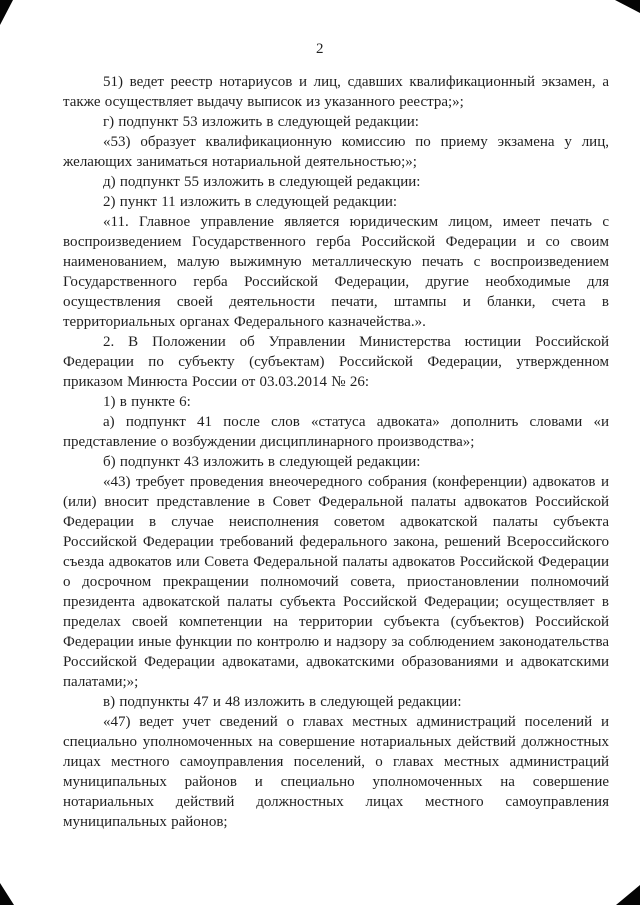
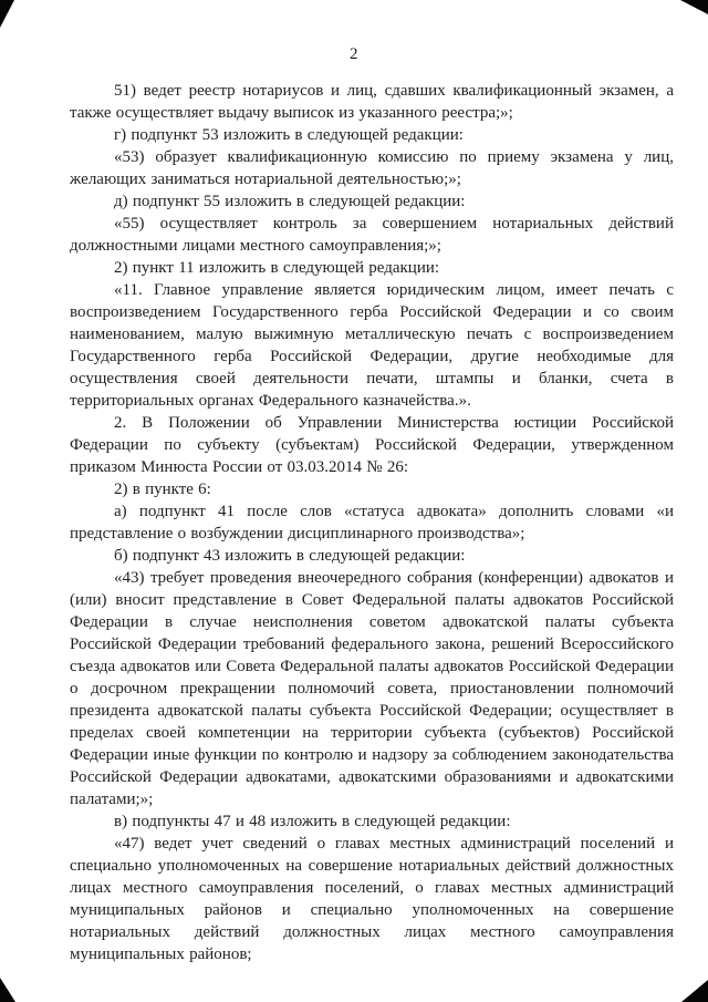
  2
  51) ведет реестр нотариусов и лиц, сдавших квалификационный экзамен, а также осуществляет выдачу выписок из указанного реестра;»;
  г) подпункт 53 изложить в следующей редакции:
  «53) образует квалификационную комиссию по приему экзамена у лиц, желающих заниматься нотариальной деятельностью;»;
  д) подпункт 55 изложить в следующей редакции:
+ «55) осуществляет контроль за совершением нотариальных действий должностными лицами местного самоуправления;»;
  2) пункт 11 изложить в следующей редакции:
  «11. Главное управление является юридическим лицом, имеет печать с воспроизведением Государственного герба Российской Федерации и со своим наименованием, малую выжимную металлическую печать с воспроизведением Государственного герба Российской Федерации, другие необходимые для осуществления своей деятельности печати, штампы и бланки, счета в территориальных органах Федерального казначейства.».
  2. В Положении об Управлении Министерства юстиции Российской Федерации по субъекту (субъектам) Российской Федерации, утвержденном приказом Минюста России от 03.03.2014 № 26:
- 1) в пункте 6:
+ 2) в пункте 6:
  а) подпункт 41 после слов «статуса адвоката» дополнить словами «и представление о возбуждении дисциплинарного производства»;
  б) подпункт 43 изложить в следующей редакции:
  «43) требует проведения внеочередного собрания (конференции) адвокатов и (или) вносит представление в Совет Федеральной палаты адвокатов Российской Федерации в случае неисполнения советом адвокатской палаты субъекта Российской Федерации требований федерального закона, решений Всероссийского съезда адвокатов или Совета Федеральной палаты адвокатов Российской Федерации о досрочном прекращении полномочий совета, приостановлении полномочий президента адвокатской палаты субъекта Российской Федерации; осуществляет в пределах своей компетенции на территории субъекта (субъектов) Российской Федерации иные функции по контролю и надзору за соблюдением законодательства Российской Федерации адвокатами, адвокатскими образованиями и адвокатскими палатами;»;
  в) подпункты 47 и 48 изложить в следующей редакции:
  «47) ведет учет сведений о главах местных администраций поселений и специально уполномоченных на совершение нотариальных действий должностных лицах местного самоуправления поселений, о главах местных администраций муниципальных районов и специально уполномоченных на совершение нотариальных действий должностных лицах местного самоуправления муниципальных районов;
